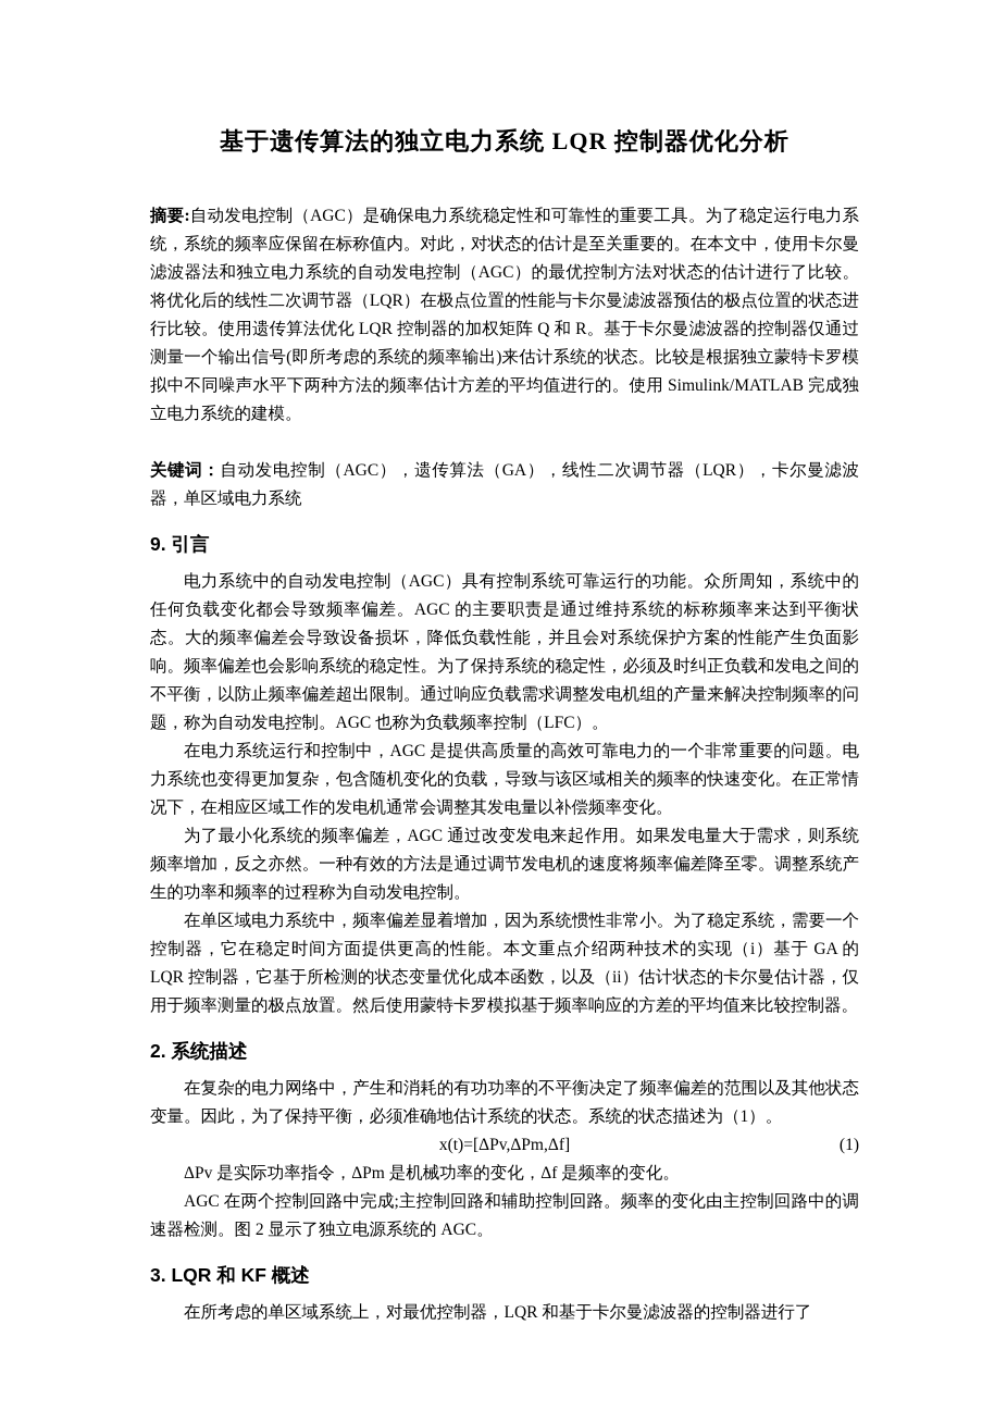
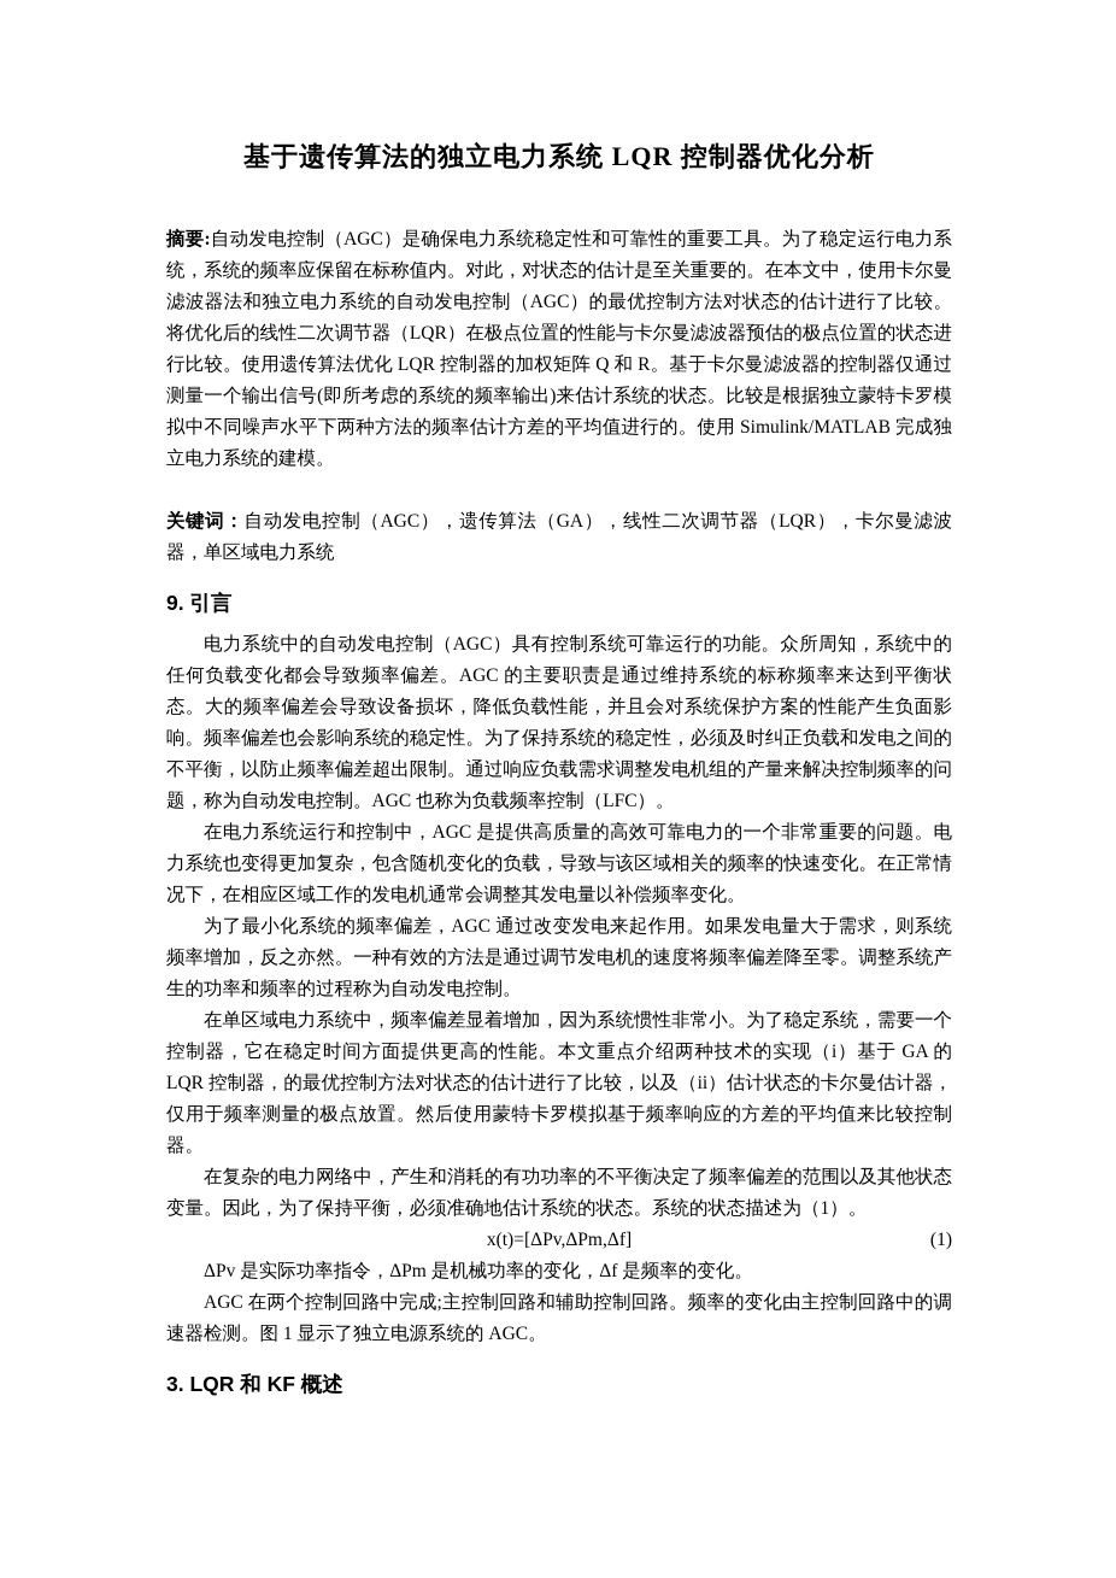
  基于遗传算法的独立电力系统 LQR 控制器优化分析
  摘要:自动发电控制（AGC）是确保电力系统稳定性和可靠性的重要工具。为了稳定运行电力系统，系统的频率应保留在标称值内。对此，对状态的估计是至关重要的。在本文中，使用卡尔曼滤波器法和独立电力系统的自动发电控制（AGC）的最优控制方法对状态的估计进行了比较。将优化后的线性二次调节器（LQR）在极点位置的性能与卡尔曼滤波器预估的极点位置的状态进行比较。使用遗传算法优化 LQR 控制器的加权矩阵 Q 和 R。基于卡尔曼滤波器的控制器仅通过测量一个输出信号(即所考虑的系统的频率输出)来估计系统的状态。比较是根据独立蒙特卡罗模拟中不同噪声水平下两种方法的频率估计方差的平均值进行的。使用 Simulink/MATLAB 完成独立电力系统的建模。
  关键词：自动发电控制（AGC），遗传算法（GA），线性二次调节器（LQR），卡尔曼滤波器，单区域电力系统
  9. 引言
  电力系统中的自动发电控制（AGC）具有控制系统可靠运行的功能。众所周知，系统中的任何负载变化都会导致频率偏差。AGC 的主要职责是通过维持系统的标称频率来达到平衡状态。大的频率偏差会导致设备损坏，降低负载性能，并且会对系统保护方案的性能产生负面影响。频率偏差也会影响系统的稳定性。为了保持系统的稳定性，必须及时纠正负载和发电之间的不平衡，以防止频率偏差超出限制。通过响应负载需求调整发电机组的产量来解决控制频率的问题，称为自动发电控制。AGC 也称为负载频率控制（LFC）。
  在电力系统运行和控制中，AGC 是提供高质量的高效可靠电力的一个非常重要的问题。电力系统也变得更加复杂，包含随机变化的负载，导致与该区域相关的频率的快速变化。在正常情况下，在相应区域工作的发电机通常会调整其发电量以补偿频率变化。
  为了最小化系统的频率偏差，AGC 通过改变发电来起作用。如果发电量大于需求，则系统频率增加，反之亦然。一种有效的方法是通过调节发电机的速度将频率偏差降至零。调整系统产生的功率和频率的过程称为自动发电控制。
- 在单区域电力系统中，频率偏差显着增加，因为系统惯性非常小。为了稳定系统，需要一个控制器，它在稳定时间方面提供更高的性能。本文重点介绍两种技术的实现（i）基于 GA 的 LQR 控制器，它基于所检测的状态变量优化成本函数，以及（ii）估计状态的卡尔曼估计器，仅用于频率测量的极点放置。然后使用蒙特卡罗模拟基于频率响应的方差的平均值来比较控制器。
+ 在单区域电力系统中，频率偏差显着增加，因为系统惯性非常小。为了稳定系统，需要一个控制器，它在稳定时间方面提供更高的性能。本文重点介绍两种技术的实现（i）基于 GA 的 LQR 控制器，的最优控制方法对状态的估计进行了比较，以及（ii）估计状态的卡尔曼估计器，仅用于频率测量的极点放置。然后使用蒙特卡罗模拟基于频率响应的方差的平均值来比较控制器。
- 2. 系统描述
  在复杂的电力网络中，产生和消耗的有功功率的不平衡决定了频率偏差的范围以及其他状态变量。因此，为了保持平衡，必须准确地估计系统的状态。系统的状态描述为（1）。
  x(t)=[ΔPv,ΔPm,Δf]
  (1)
  ΔPv 是实际功率指令，ΔPm 是机械功率的变化，Δf 是频率的变化。
- AGC 在两个控制回路中完成;主控制回路和辅助控制回路。频率的变化由主控制回路中的调速器检测。图 2 显示了独立电源系统的 AGC。
+ AGC 在两个控制回路中完成;主控制回路和辅助控制回路。频率的变化由主控制回路中的调速器检测。图 1 显示了独立电源系统的 AGC。
  3. LQR 和 KF 概述
- 在所考虑的单区域系统上，对最优控制器，LQR 和基于卡尔曼滤波器的控制器进行了
